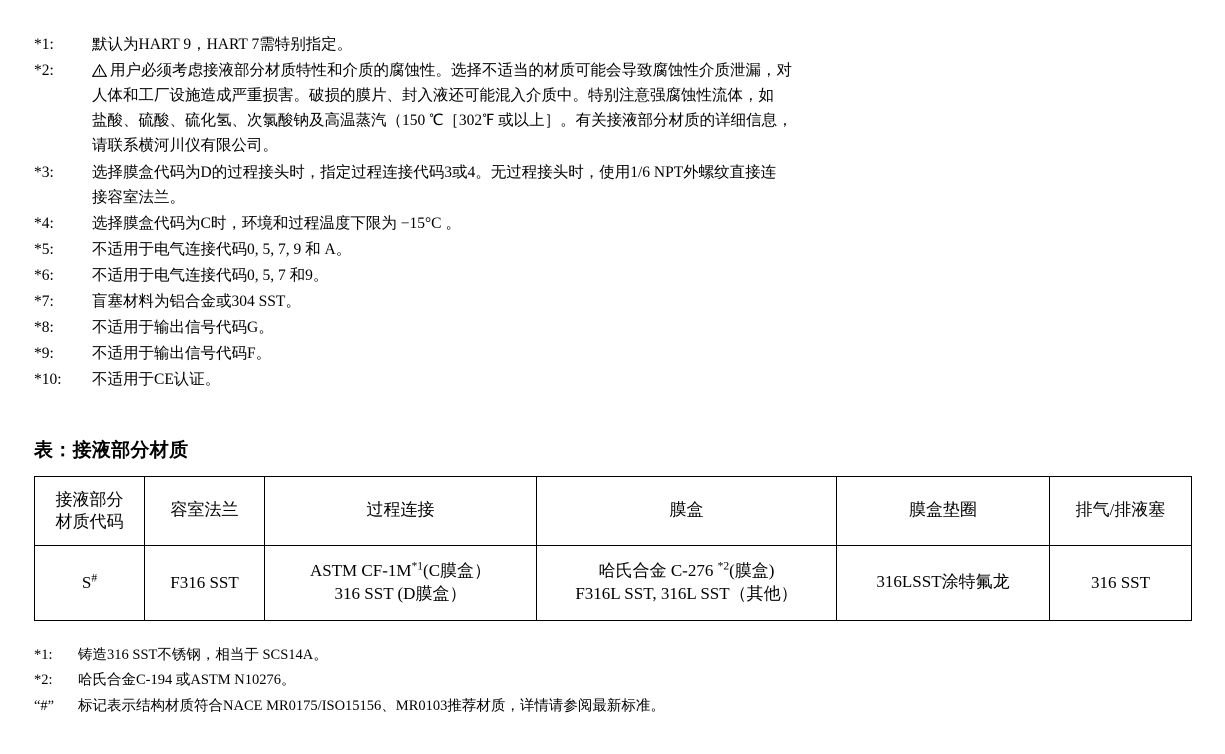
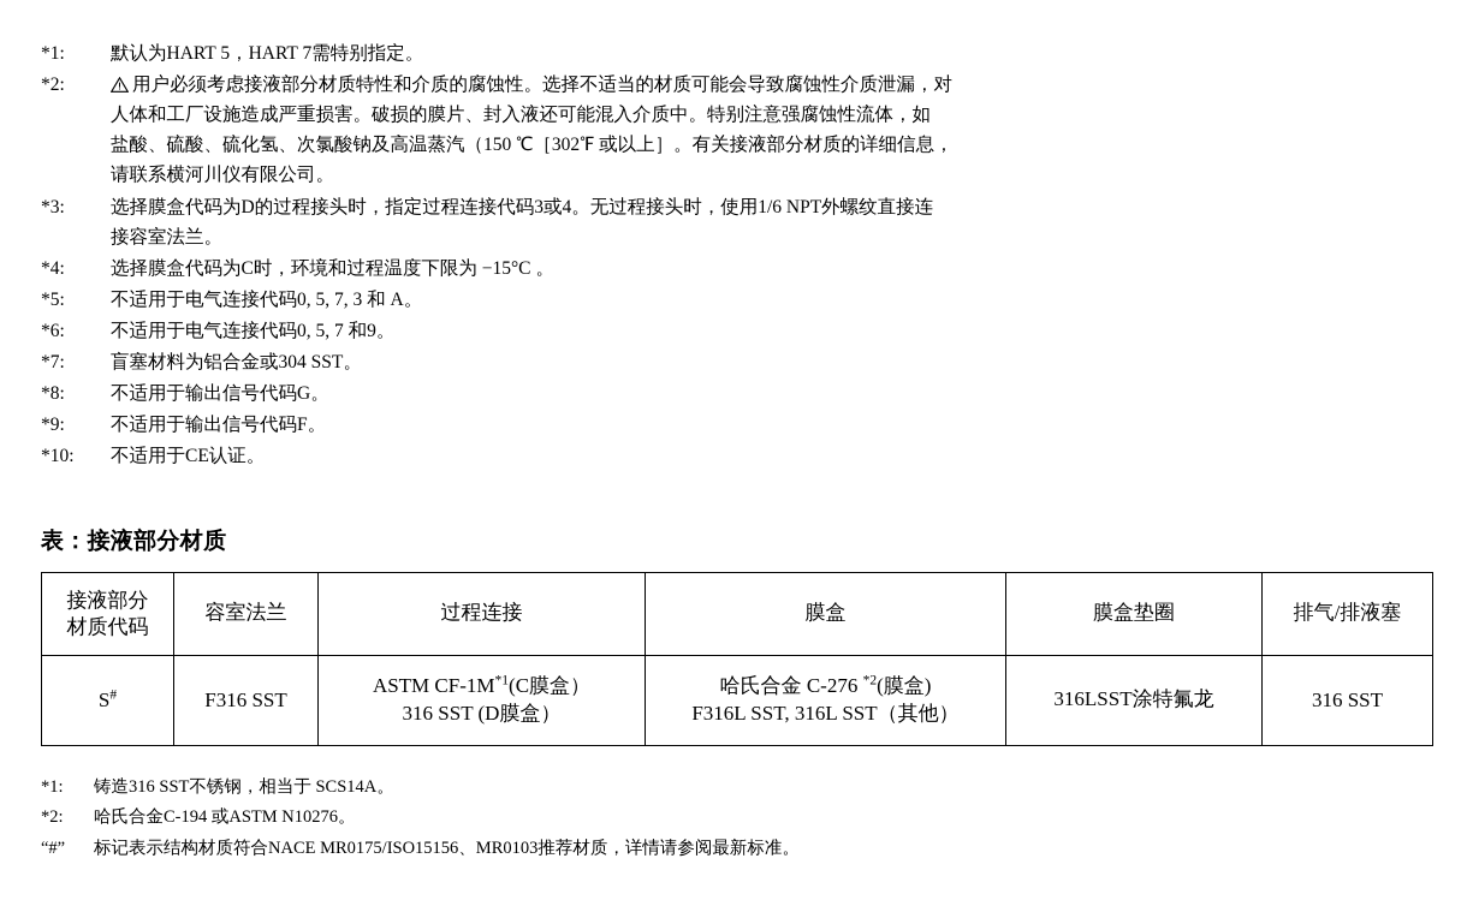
  *1:
- 默认为HART 9，HART 7需特别指定。
+ 默认为HART 5，HART 7需特别指定。
  *2:
  用户必须考虑接液部分材质特性和介质的腐蚀性。选择不适当的材质可能会导致腐蚀性介质泄漏，对
  人体和工厂设施造成严重损害。破损的膜片、封入液还可能混入介质中。特别注意强腐蚀性流体，如
  盐酸、硫酸、硫化氢、次氯酸钠及高温蒸汽（150 ℃［302℉ 或以上］。有关接液部分材质的详细信息，
  请联系横河川仪有限公司。
  *3:
  选择膜盒代码为D的过程接头时，指定过程连接代码3或4。无过程接头时，使用1/6 NPT外螺纹直接连
  接容室法兰。
  *4:
  选择膜盒代码为C时，环境和过程温度下限为 −15°C 。
  *5:
- 不适用于电气连接代码0, 5, 7, 9 和 A。
+ 不适用于电气连接代码0, 5, 7, 3 和 A。
  *6:
  不适用于电气连接代码0, 5, 7 和9。
  *7:
  盲塞材料为铝合金或304 SST。
  *8:
  不适用于输出信号代码G。
  *9:
  不适用于输出信号代码F。
  *10:
  不适用于CE认证。
  表：接液部分材质
  接液部分 材质代码	容室法兰	过程连接	膜盒	膜盒垫圈	排气/排液塞
  S#	F316 SST	ASTM CF-1M*1(C膜盒） 316 SST (D膜盒）	哈氏合金 C-276 *2(膜盒) F316L SST, 316L SST（其他）	316LSST涂特氟龙	316 SST
  *1:
  铸造316 SST不锈钢，相当于 SCS14A。
  *2:
  哈氏合金C-194 或ASTM N10276。
  “#”
  标记表示结构材质符合NACE MR0175/ISO15156、MR0103推荐材质，详情请参阅最新标准。
